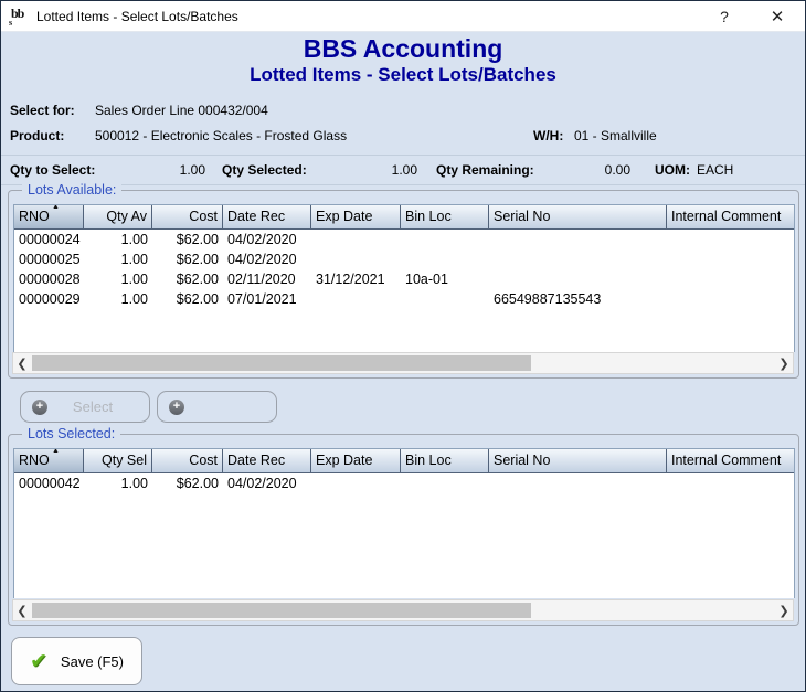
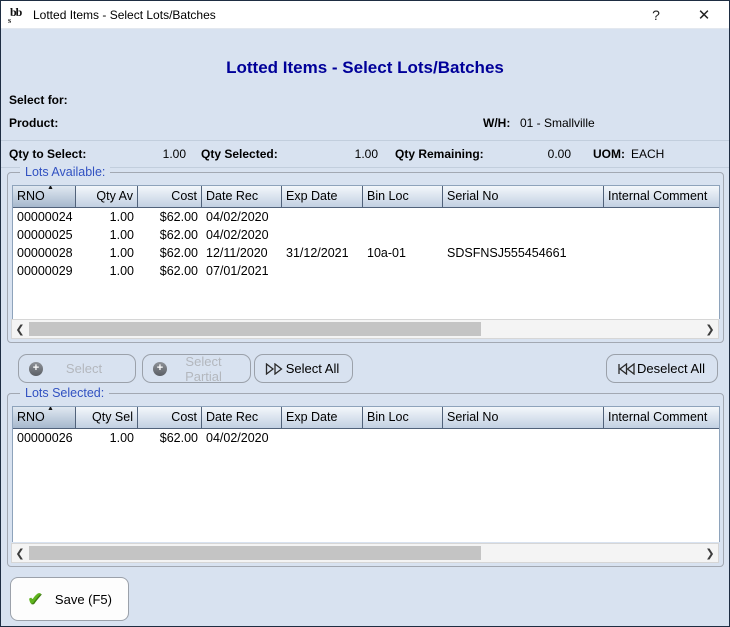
  bb
  s
  Lotted Items - Select Lots/Batches
  ?
  ✕
- BBS Accounting
  Lotted Items - Select Lots/Batches
  Select for:
- Sales Order Line 000432/004
  Product:
- 500012 - Electronic Scales - Frosted Glass
  W/H:
  01 - Smallville
  Qty to Select:
  1.00
  Qty Selected:
  1.00
  Qty Remaining:
  0.00
  UOM:
  EACH
  Lots Available:
  RNO
  Qty Av
  Cost
  Date Rec
  Exp Date
  Bin Loc
  Serial No
  Internal Comment
  00000024
  1.00
  $62.00
  04/02/2020
  00000025
  1.00
  $62.00
  04/02/2020
  00000028
  1.00
  $62.00
- 02/11/2020
+ 12/11/2020
  31/12/2021
  10a-01
+ SDSFNSJ555454661
  00000029
  1.00
  $62.00
  07/01/2021
- 66549887135543
  ❮
  ❯
  +
  Select
  +
+ Select Partial
+ Select All
+ Deselect All
  Lots Selected:
  RNO
  Qty Sel
  Cost
  Date Rec
  Exp Date
  Bin Loc
  Serial No
  Internal Comment
- 00000042
+ 00000026
  1.00
  $62.00
  04/02/2020
  ❮
  ❯
  ✔
  Save (F5)
